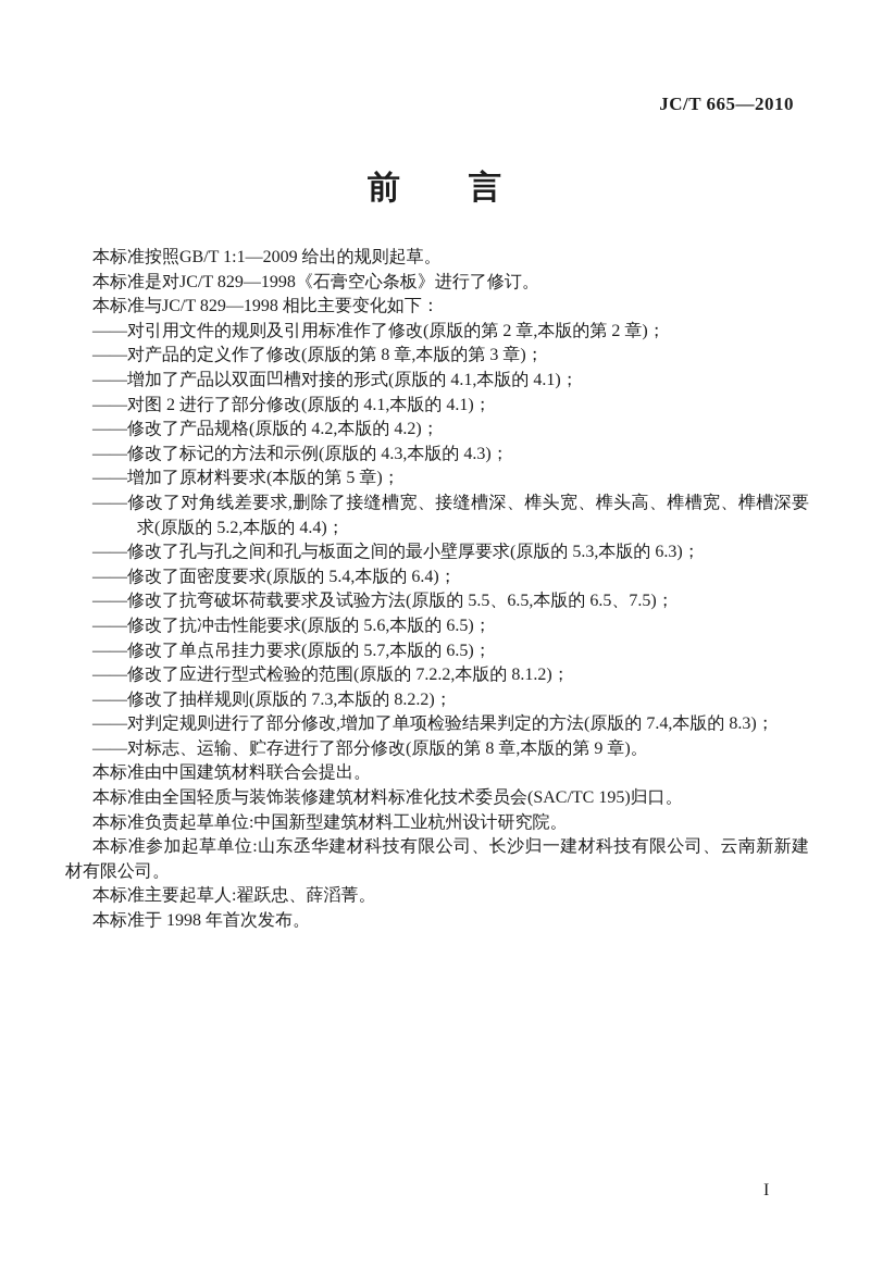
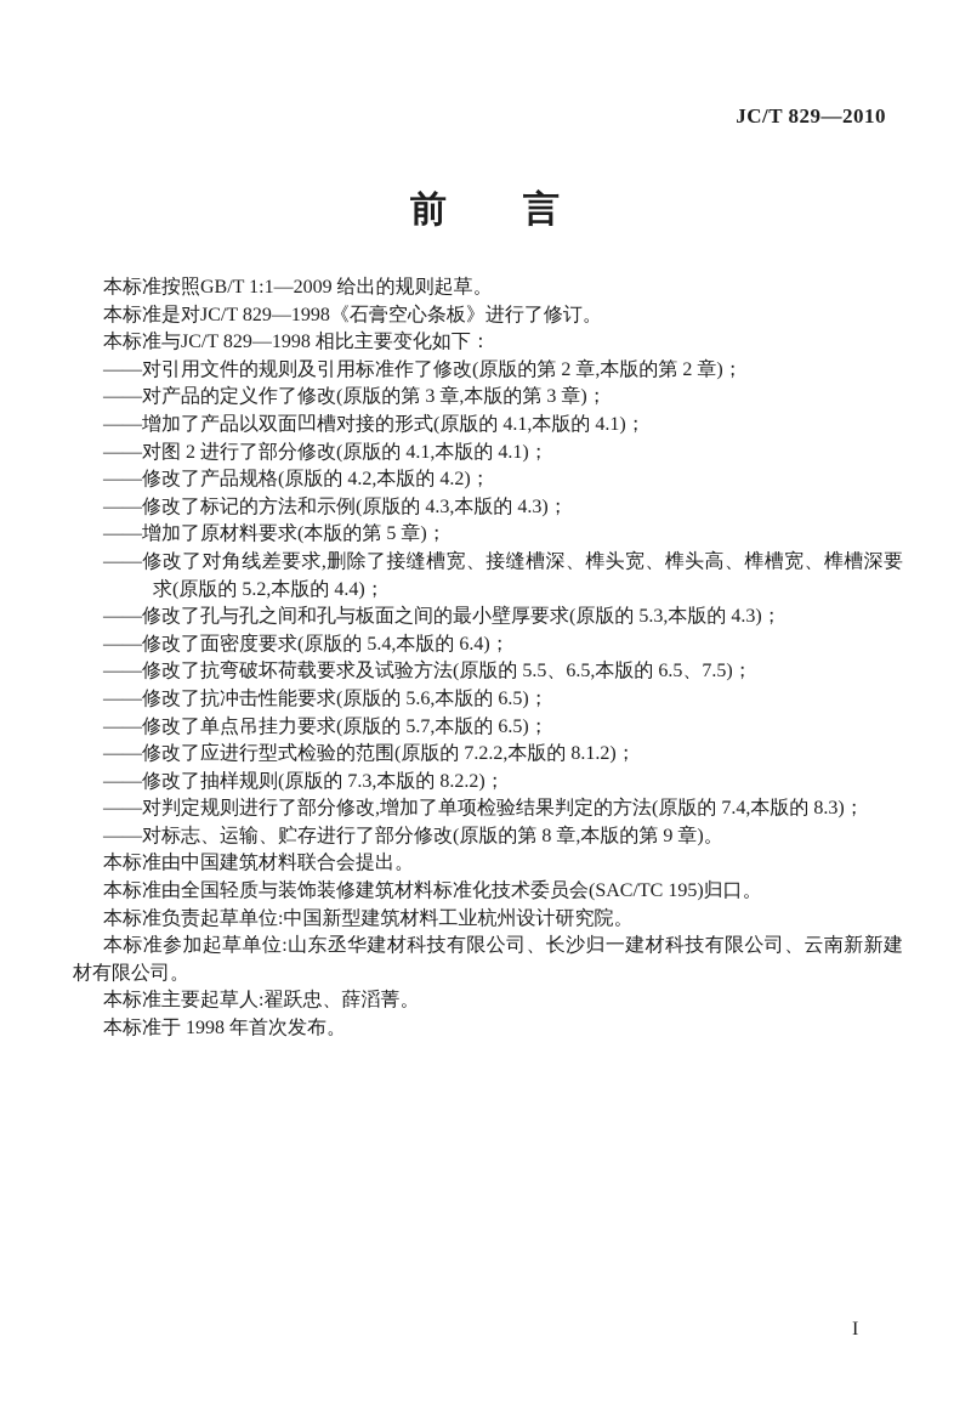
- JC/T 665—2010
+ JC/T 829—2010
  前 言
  本标准按照GB/T 1:1—2009 给出的规则起草。
  本标准是对JC/T 829—1998《石膏空心条板》进行了修订。
  本标准与JC/T 829—1998 相比主要变化如下：
  ——对引用文件的规则及引用标准作了修改(原版的第 2 章,本版的第 2 章)；
- ——对产品的定义作了修改(原版的第 8 章,本版的第 3 章)；
+ ——对产品的定义作了修改(原版的第 3 章,本版的第 3 章)；
  ——增加了产品以双面凹槽对接的形式(原版的 4.1,本版的 4.1)；
  ——对图 2 进行了部分修改(原版的 4.1,本版的 4.1)；
  ——修改了产品规格(原版的 4.2,本版的 4.2)；
  ——修改了标记的方法和示例(原版的 4.3,本版的 4.3)；
  ——增加了原材料要求(本版的第 5 章)；
  ——修改了对角线差要求,删除了接缝槽宽、接缝槽深、榫头宽、榫头高、榫槽宽、榫槽深要求(原版的 5.2,本版的 4.4)；
- ——修改了孔与孔之间和孔与板面之间的最小壁厚要求(原版的 5.3,本版的 6.3)；
+ ——修改了孔与孔之间和孔与板面之间的最小壁厚要求(原版的 5.3,本版的 4.3)；
  ——修改了面密度要求(原版的 5.4,本版的 6.4)；
  ——修改了抗弯破坏荷载要求及试验方法(原版的 5.5、6.5,本版的 6.5、7.5)；
  ——修改了抗冲击性能要求(原版的 5.6,本版的 6.5)；
  ——修改了单点吊挂力要求(原版的 5.7,本版的 6.5)；
  ——修改了应进行型式检验的范围(原版的 7.2.2,本版的 8.1.2)；
  ——修改了抽样规则(原版的 7.3,本版的 8.2.2)；
  ——对判定规则进行了部分修改,增加了单项检验结果判定的方法(原版的 7.4,本版的 8.3)；
  ——对标志、运输、贮存进行了部分修改(原版的第 8 章,本版的第 9 章)。
  本标准由中国建筑材料联合会提出。
  本标准由全国轻质与装饰装修建筑材料标准化技术委员会(SAC/TC 195)归口。
  本标准负责起草单位:中国新型建筑材料工业杭州设计研究院。
  本标准参加起草单位:山东丞华建材科技有限公司、长沙归一建材科技有限公司、云南新新建材有限公司。
  本标准主要起草人:翟跃忠、薛滔菁。
  本标准于 1998 年首次发布。
  I
